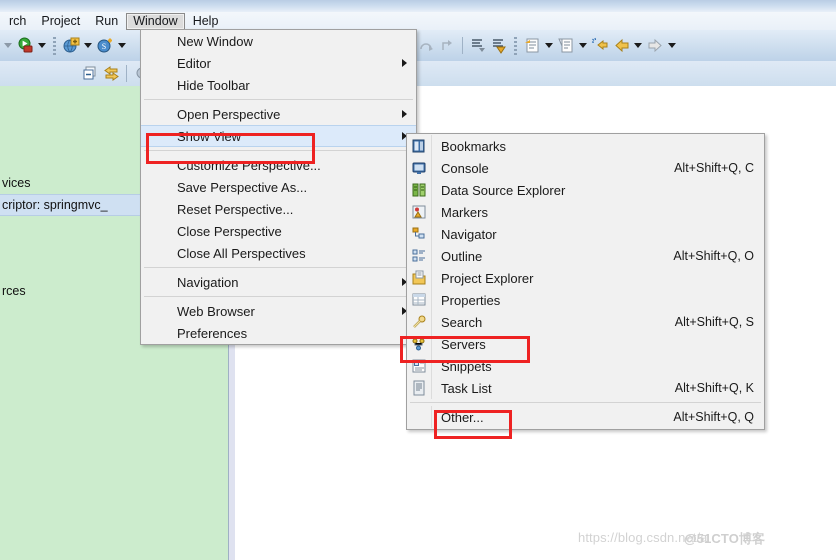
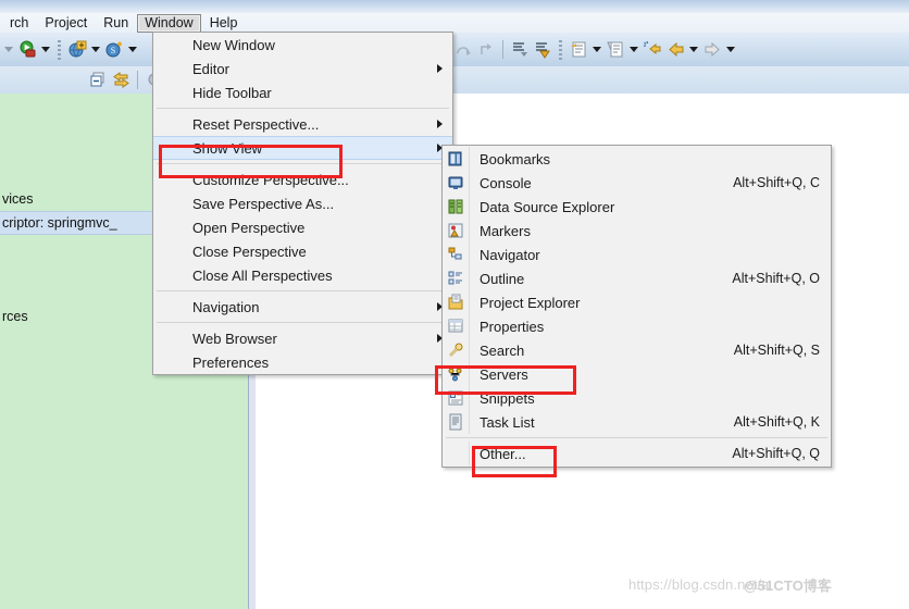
  rch
  Project
  Run
  Window
  Help
  S
  vices
  criptor: springmvc_
  rces
  https://blog.csdn.net/a
  @51CTO博客
  New Window
  Editor
  Hide Toolbar
- Open Perspective
+ Reset Perspective...
  Show View
  Customize Perspective...
  Save Perspective As...
- Reset Perspective...
+ Open Perspective
  Close Perspective
  Close All Perspectives
  Navigation
  Web Browser
  Preferences
  Bookmarks
  Console
  Alt+Shift+Q, C
  Data Source Explorer
  Markers
  Navigator
  Outline
  Alt+Shift+Q, O
  Project Explorer
  Properties
  Search
  Alt+Shift+Q, S
  Servers
  Snippets
  Task List
  Alt+Shift+Q, K
  Other...
  Alt+Shift+Q, Q
